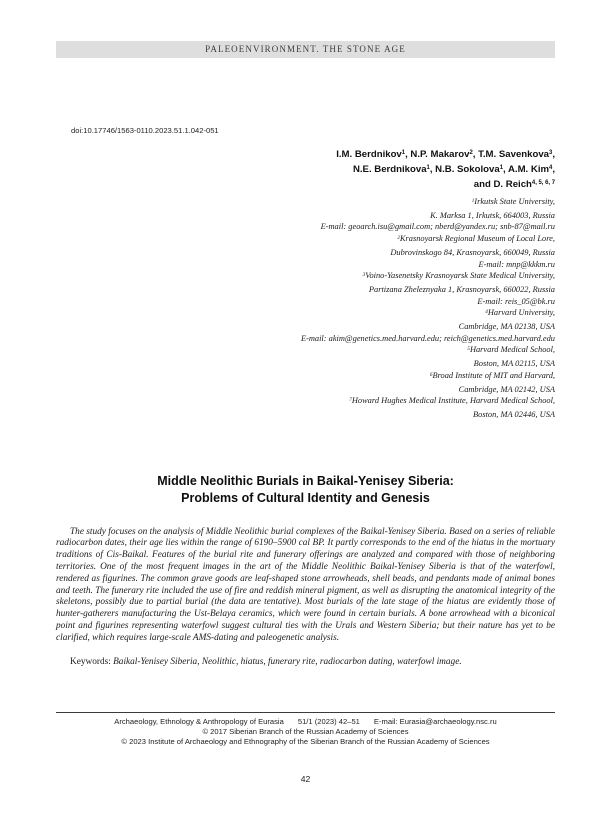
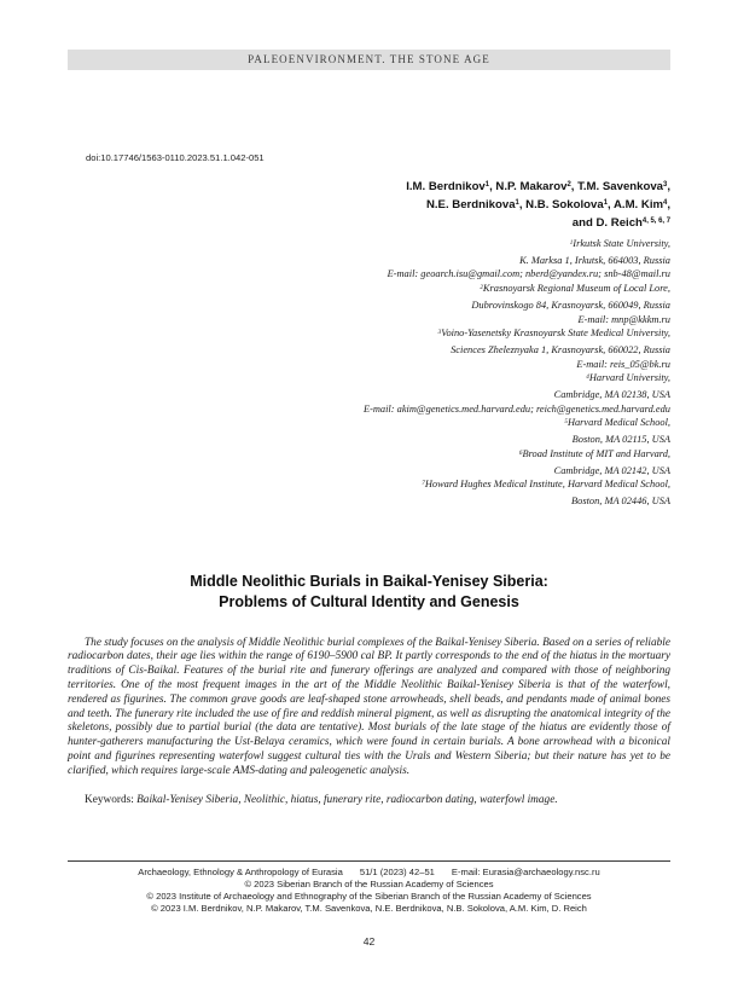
  PALEOENVIRONMENT. THE STONE AGE
  doi:10.17746/1563-0110.2023.51.1.042-051
  I.M. Berdnikov , N.P. Makarov , T.M. Savenkova ,
  N.E. Berdnikova , N.B. Sokolova , A.M. Kim ,
  Irkutsk State University,
  K. Marksa 1, Irkutsk, 664003, Russia
- E-mail: geoarch.isu@gmail.com; nberd@yandex.ru; snb-87@mail.ru
+ E-mail: geoarch.isu@gmail.com; nberd@yandex.ru; snb-48@mail.ru
  Krasnoyarsk Regional Museum of Local Lore,
  Dubrovinskogo 84, Krasnoyarsk, 660049, Russia
  E-mail: mnp@kkkm.ru
  Voino-Yasenetsky Krasnoyarsk State Medical University,
- Partizana Zheleznyaka 1, Krasnoyarsk, 660022, Russia
+ Sciences Zheleznyaka 1, Krasnoyarsk, 660022, Russia
  E-mail: reis_05@bk.ru
  Harvard University,
  Cambridge, MA 02138, USA
  E-mail: akim@genetics.med.harvard.edu; reich@genetics.med.harvard.edu
  Harvard Medical School,
  Boston, MA 02115, USA
  Broad Institute of MIT and Harvard,
  Cambridge, MA 02142, USA
  Howard Hughes Medical Institute, Harvard Medical School,
  Boston, MA 02446, USA
  Middle Neolithic Burials in Baikal-Yenisey Siberia:
  Problems of Cultural Identity and Genesis
  The study focuses on the analysis of Middle Neolithic burial complexes of the Baikal-Yenisey Siberia. Based on a series of reliable radiocarbon dates, their age lies within the range of 6190–5900 cal BP. It partly corresponds to the end of the hiatus in the mortuary traditions of Cis-Baikal. Features of the burial rite and funerary offerings are analyzed and compared with those of neighboring territories. One of the most frequent images in the art of the Middle Neolithic Baikal-Yenisey Siberia is that of the waterfowl, rendered as figurines. The common grave goods are leaf-shaped stone arrowheads, shell beads, and pendants made of animal bones and teeth. The funerary rite included the use of fire and reddish mineral pigment, as well as disrupting the anatomical integrity of the skeletons, possibly due to partial burial (the data are tentative). Most burials of the late stage of the hiatus are evidently those of hunter-gatherers manufacturing the Ust-Belaya ceramics, which were found in certain burials. A bone arrowhead with a biconical point and figurines representing waterfowl suggest cultural ties with the Urals and Western Siberia; but their nature has yet to be clarified, which requires large-scale AMS-dating and paleogenetic analysis.
  Keywords: Baikal-Yenisey Siberia, Neolithic, hiatus, funerary rite, radiocarbon dating, waterfowl image.
  Archaeology, Ethnology & Anthropology of Eurasia 51/1 (2023) 42–51 E-mail: Eurasia@archaeology.nsc.ru
- © 2017 Siberian Branch of the Russian Academy of Sciences
+ © 2023 Siberian Branch of the Russian Academy of Sciences
  © 2023 Institute of Archaeology and Ethnography of the Siberian Branch of the Russian Academy of Sciences
+ © 2023 I.M. Berdnikov, N.P. Makarov, T.M. Savenkova, N.E. Berdnikova, N.B. Sokolova, A.M. Kim, D. Reich
  42
